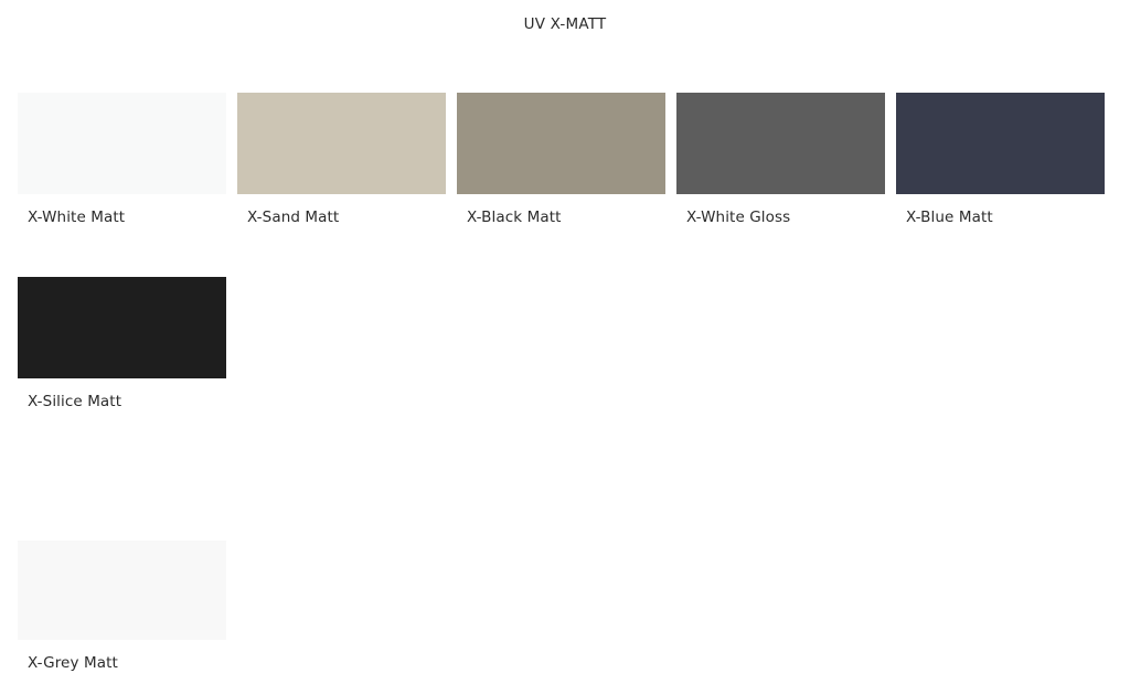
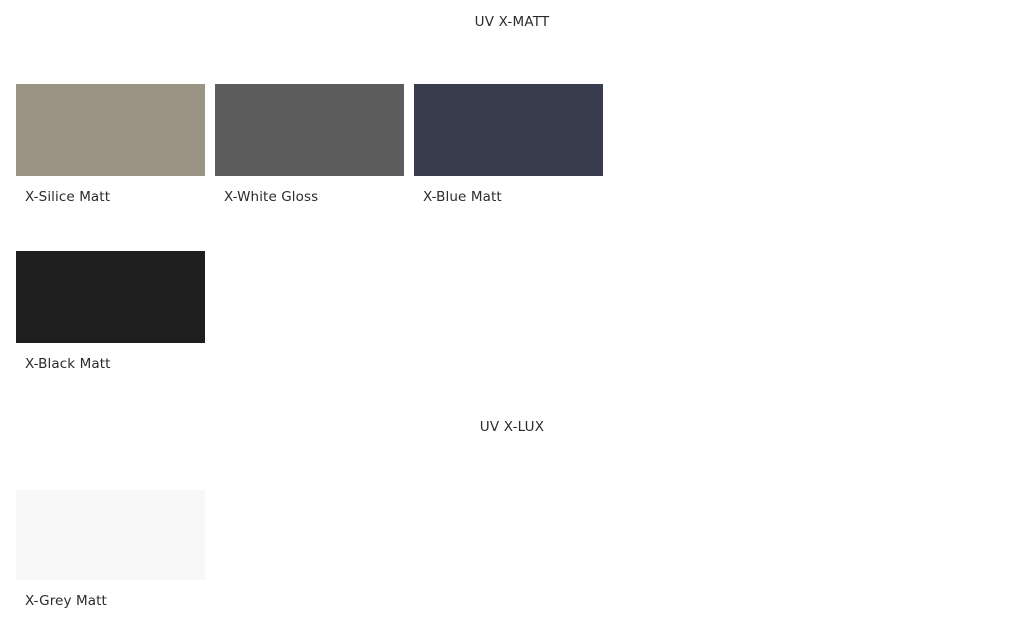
  UV X-MATT
- X-White Matt
- X-Sand Matt
- X-Black Matt
+ X-Silice Matt
  X-White Gloss
  X-Blue Matt
- X-Silice Matt
+ X-Black Matt
+ UV X-LUX
  X-Grey Matt
